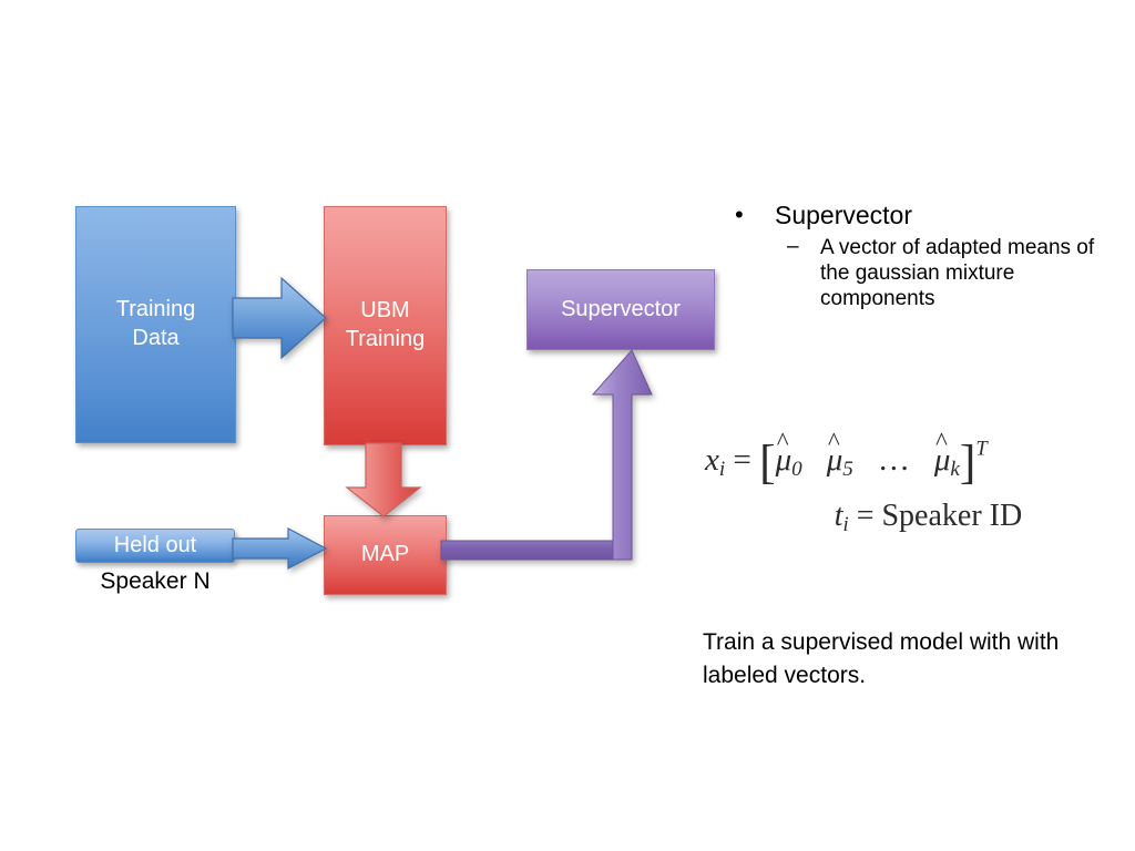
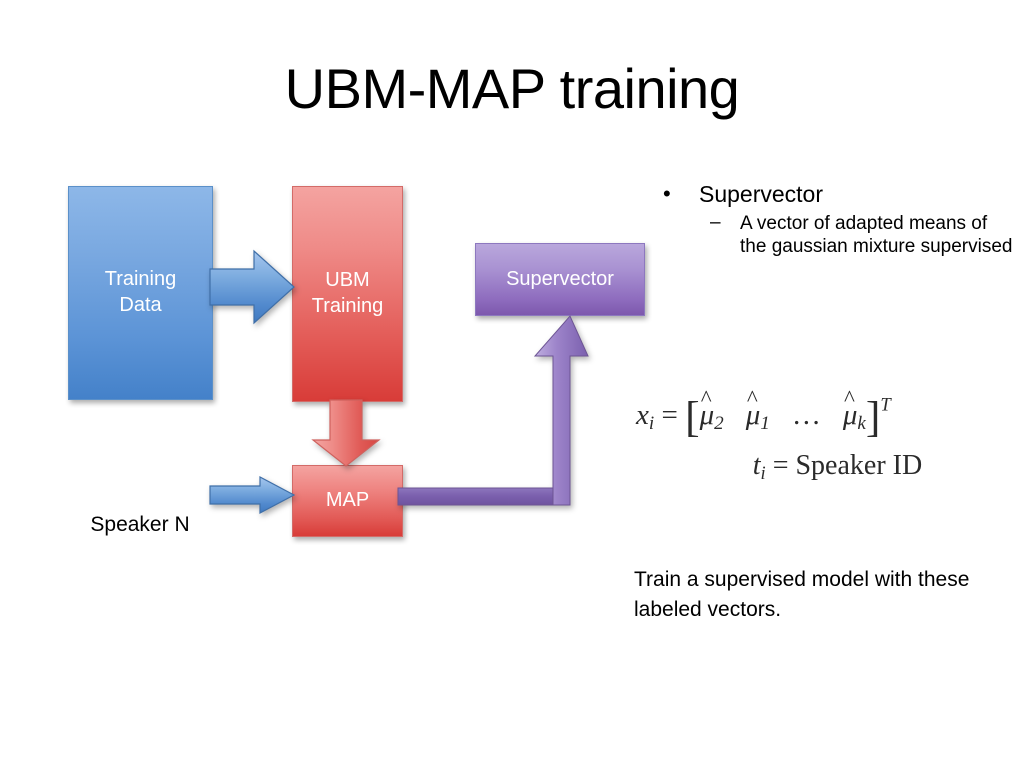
+ UBM-MAP training
  Training
  Data
  UBM
  Training
  MAP
  Supervector
- Held out
  Speaker N
  •
  Supervector
  –
- A vector of adapted means of the gaussian mixture components
+ A vector of adapted means of the gaussian mixture supervised
  xi = [
  ^
- μ0
+ μ2
  ^
- μ5 …
+ μ1 …
  ^
  μk]T
  ti = Speaker ID
- Train a supervised model with with labeled vectors.
+ Train a supervised model with these labeled vectors.
